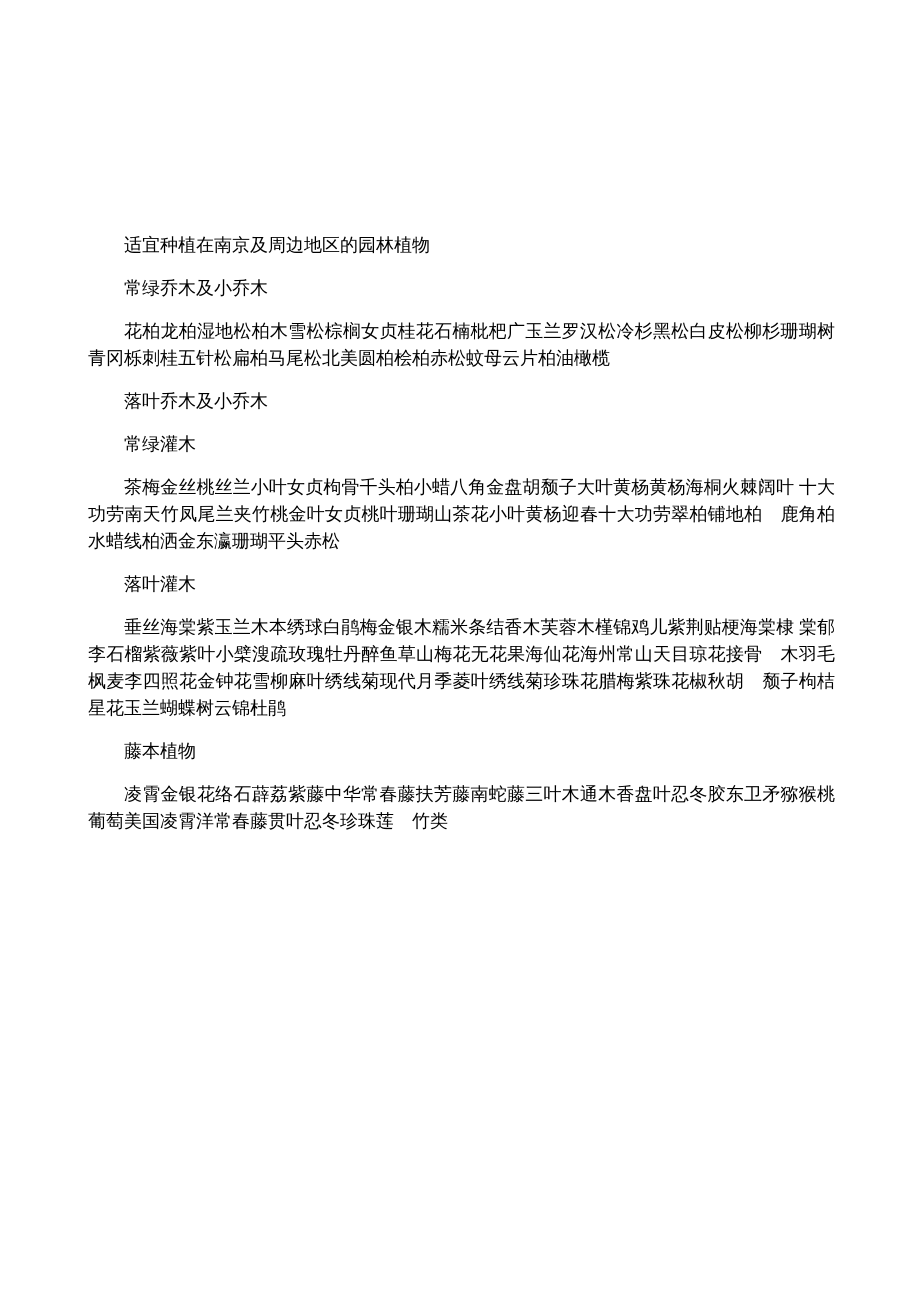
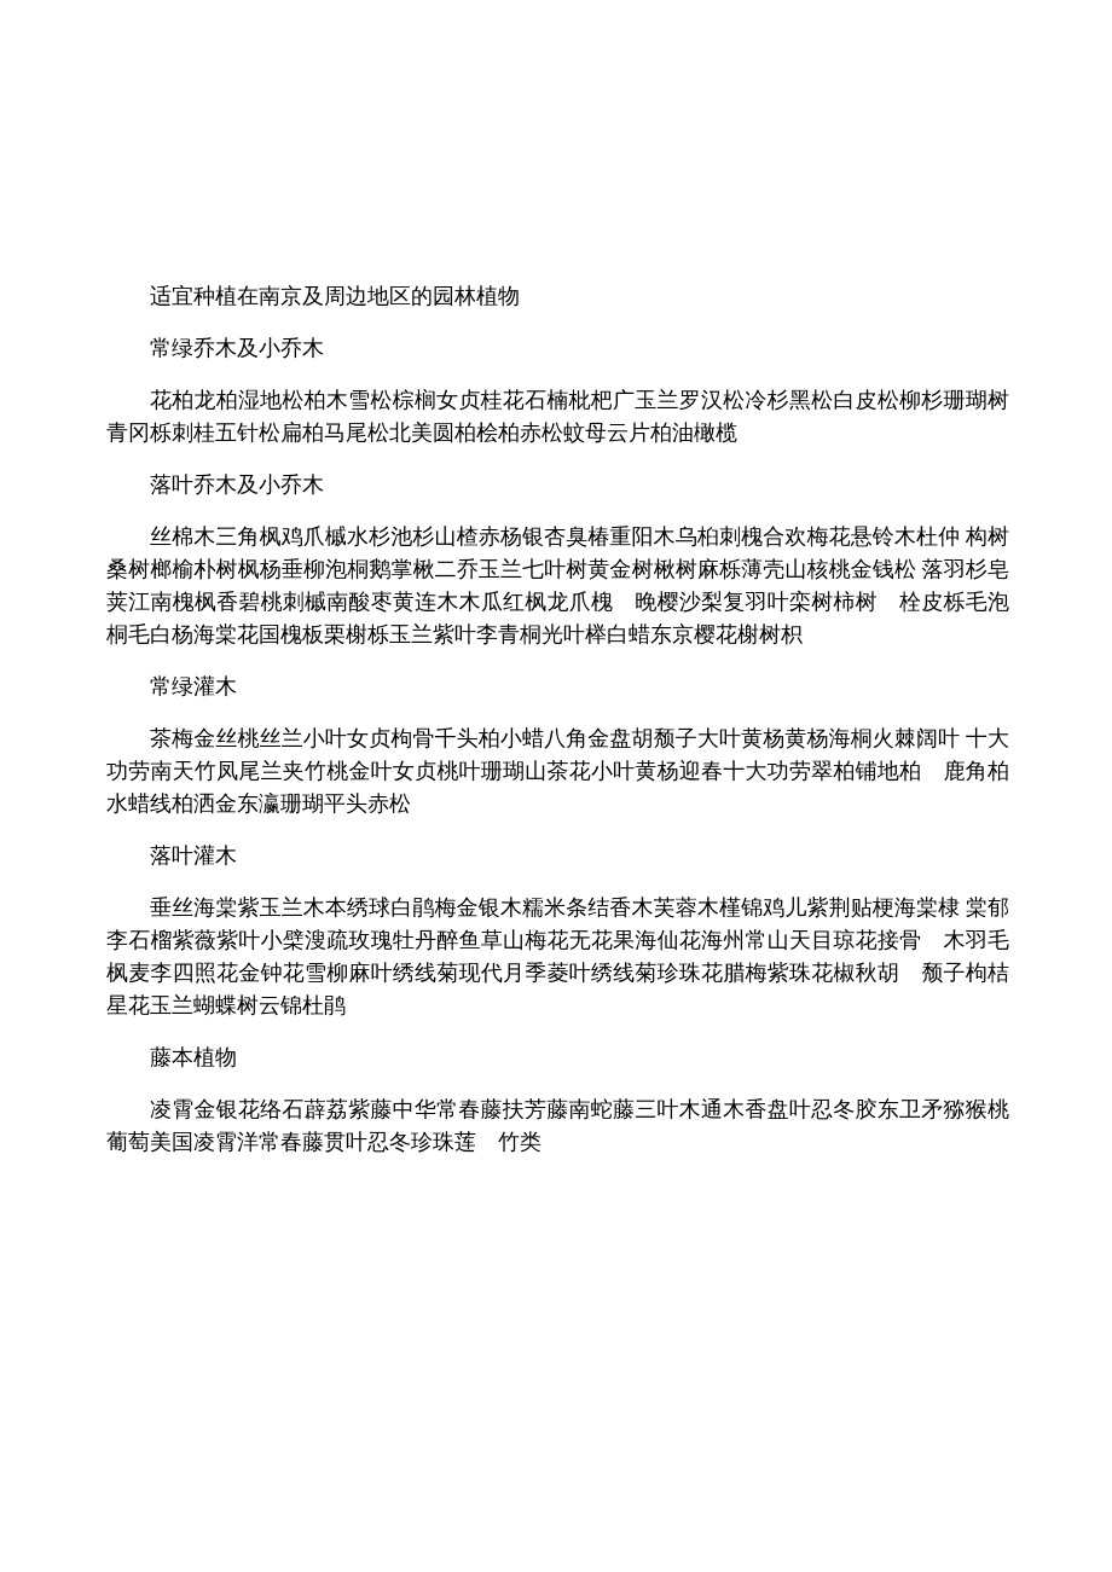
  适宜种植在南京及周边地区的园林植物
  常绿乔木及小乔木
  花柏龙柏湿地松柏木雪松棕榈女贞桂花石楠枇杷广玉兰罗汉松冷杉黑松白皮松柳杉珊瑚树青冈栎刺桂五针松扁柏马尾松北美圆柏桧柏赤松蚊母云片柏油橄榄
  落叶乔木及小乔木
+ 丝棉木三角枫鸡爪槭水杉池杉山楂赤杨银杏臭椿重阳木乌桕刺槐合欢梅花悬铃木杜仲 构树桑树榔榆朴树枫杨垂柳泡桐鹅掌楸二乔玉兰七叶树黄金树楸树麻栎薄壳山核桃金钱松 落羽杉皂荚江南槐枫香碧桃刺槭南酸枣黄连木木瓜红枫龙爪槐 晚樱沙梨复羽叶栾树柿树 栓皮栎毛泡桐毛白杨海棠花国槐板栗榭栎玉兰紫叶李青桐光叶榉白蜡东京樱花榭树枳
  常绿灌木
  茶梅金丝桃丝兰小叶女贞枸骨千头柏小蜡八角金盘胡颓子大叶黄杨黄杨海桐火棘阔叶 十大功劳南天竹凤尾兰夹竹桃金叶女贞桃叶珊瑚山茶花小叶黄杨迎春十大功劳翠柏铺地柏 鹿角柏水蜡线柏洒金东瀛珊瑚平头赤松
  落叶灌木
  垂丝海棠紫玉兰木本绣球白鹃梅金银木糯米条结香木芙蓉木槿锦鸡儿紫荆贴梗海棠棣 棠郁李石榴紫薇紫叶小檗溲疏玫瑰牡丹醉鱼草山梅花无花果海仙花海州常山天目琼花接骨 木羽毛枫麦李四照花金钟花雪柳麻叶绣线菊现代月季菱叶绣线菊珍珠花腊梅紫珠花椒秋胡 颓子枸桔星花玉兰蝴蝶树云锦杜鹃
  藤本植物
  凌霄金银花络石薜荔紫藤中华常春藤扶芳藤南蛇藤三叶木通木香盘叶忍冬胶东卫矛猕猴桃葡萄美国凌霄洋常春藤贯叶忍冬珍珠莲 竹类
